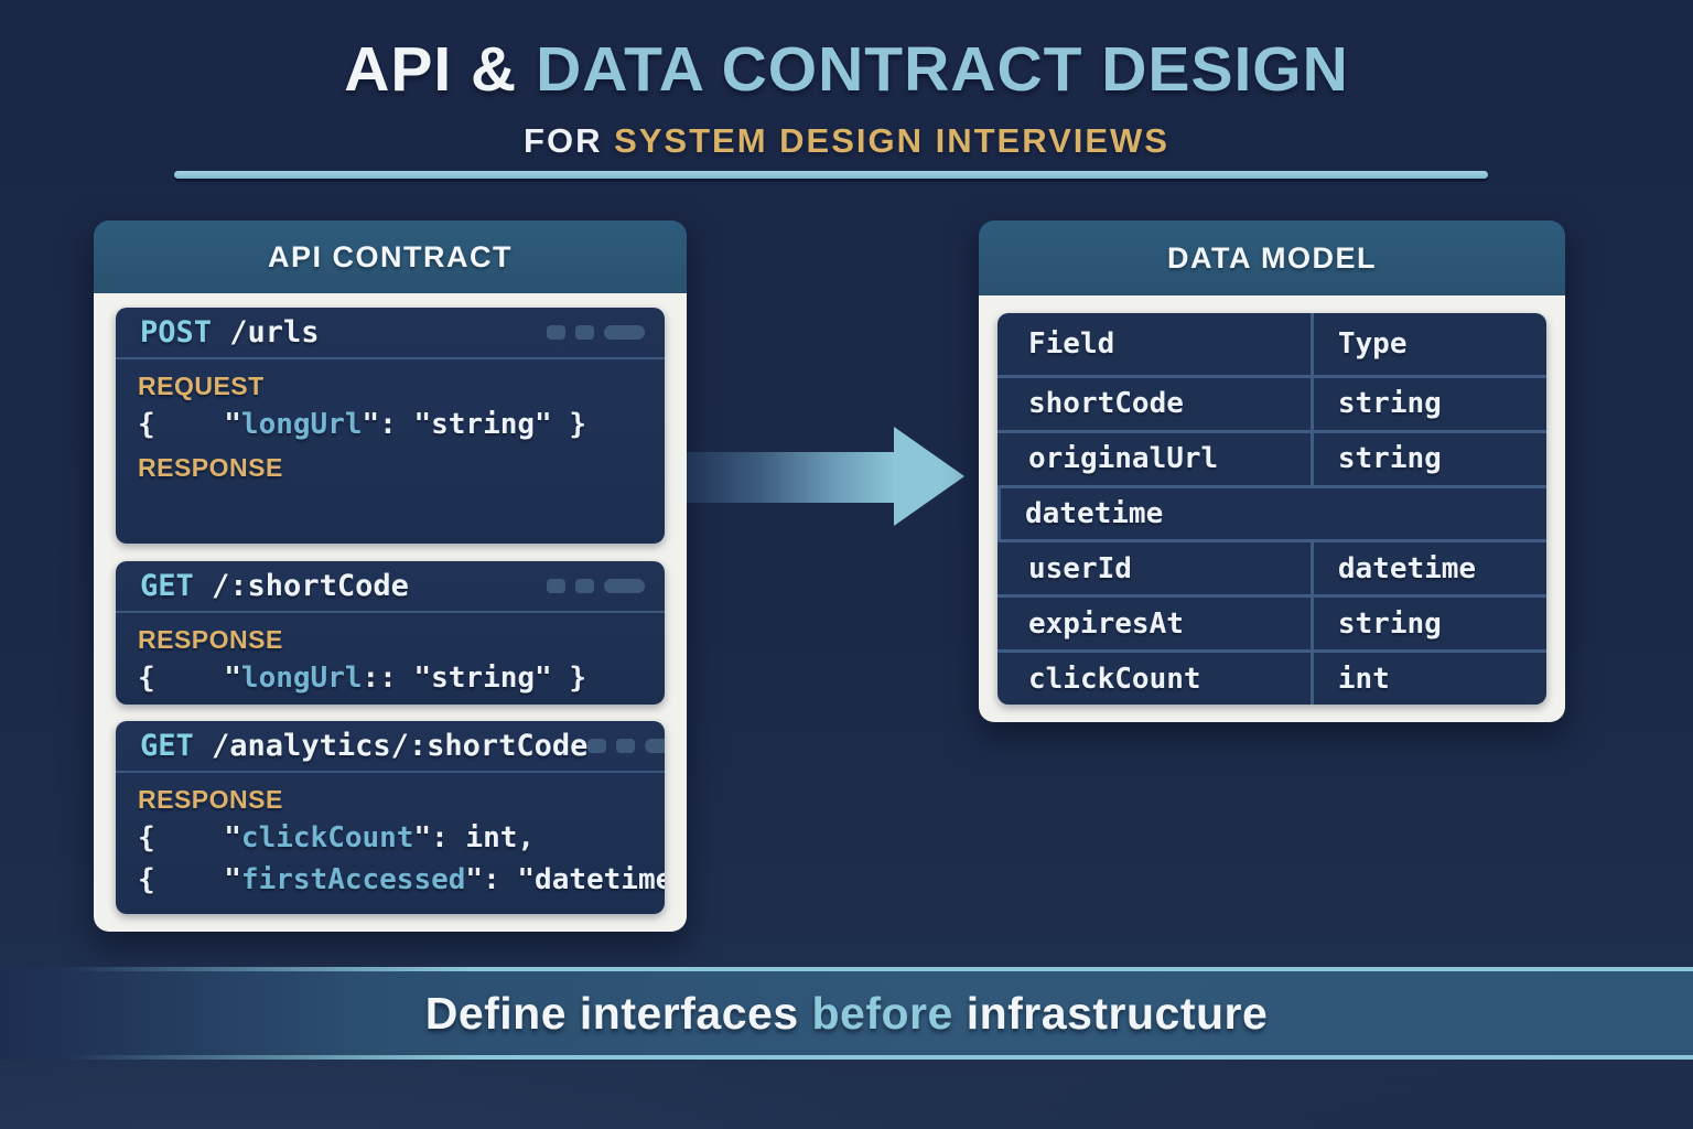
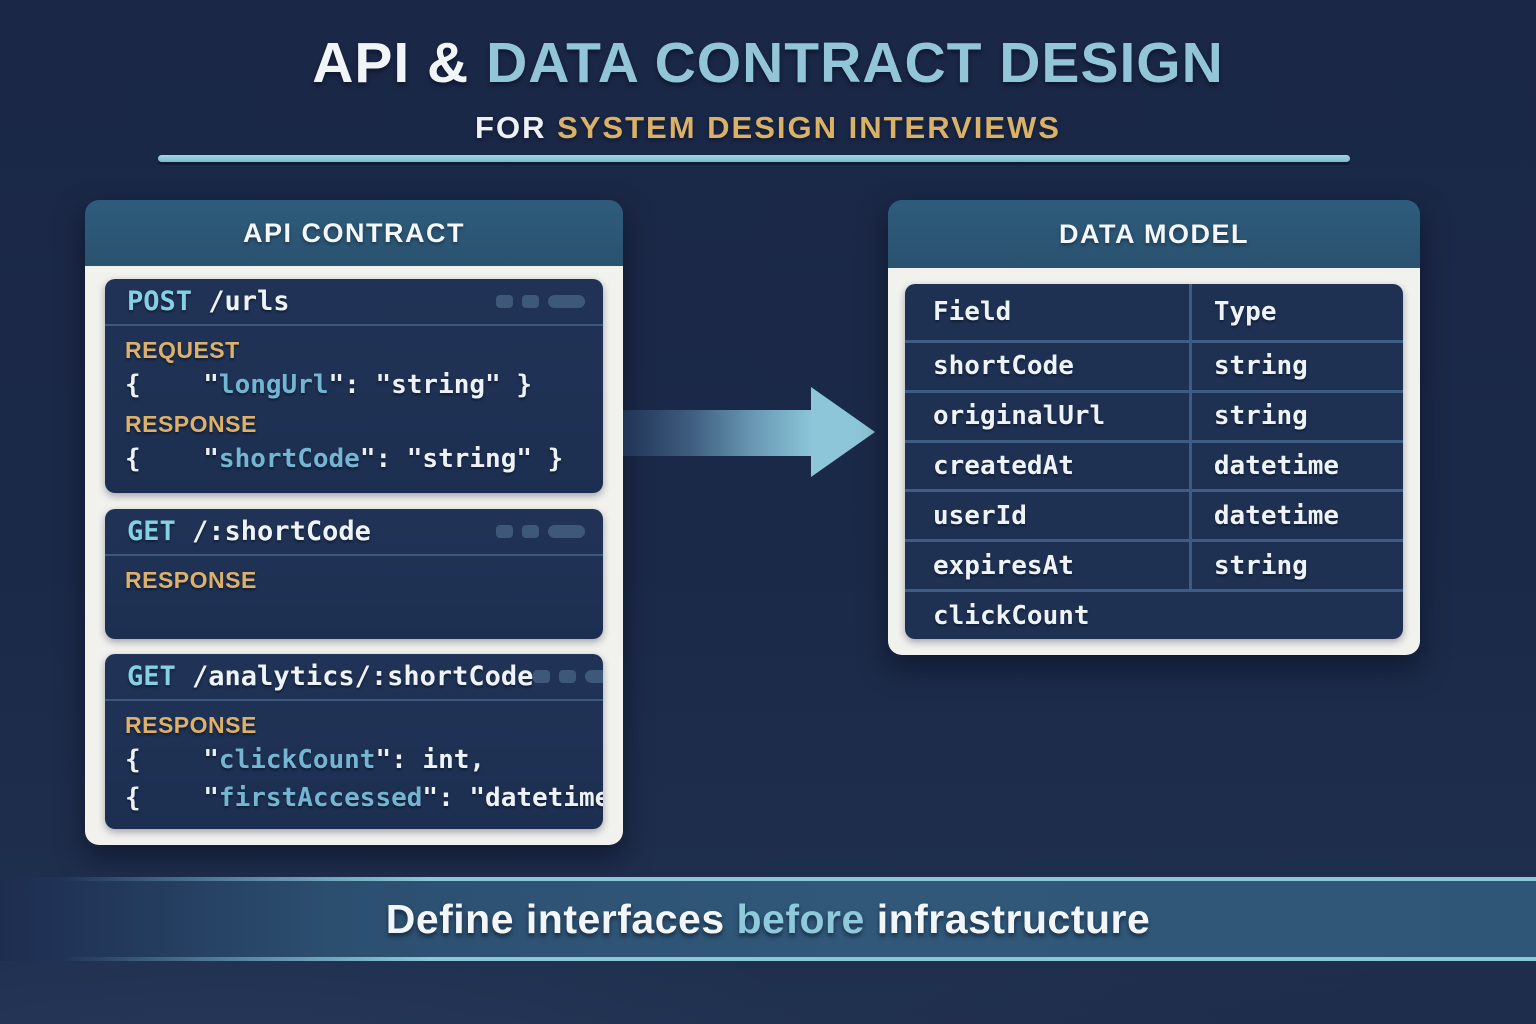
  API & DATA CONTRACT DESIGN
  FOR SYSTEM DESIGN INTERVIEWS
  API CONTRACT
  POST /urls
  REQUEST
  { "longUrl": "string" }
  RESPONSE
+ { "shortCode": "string" }
  GET /:shortCode
  RESPONSE
- { "longUrl:: "string" }
  GET /analytics/:shortCode
  RESPONSE
  { "clickCount": int,
  { "firstAccessed": "datetime
  DATA MODEL
  Field
  Type
  shortCode
  string
  originalUrl
  string
+ createdAt
  datetime
  userId
  datetime
  expiresAt
  string
  clickCount
- int
  Define interfaces before infrastructure
